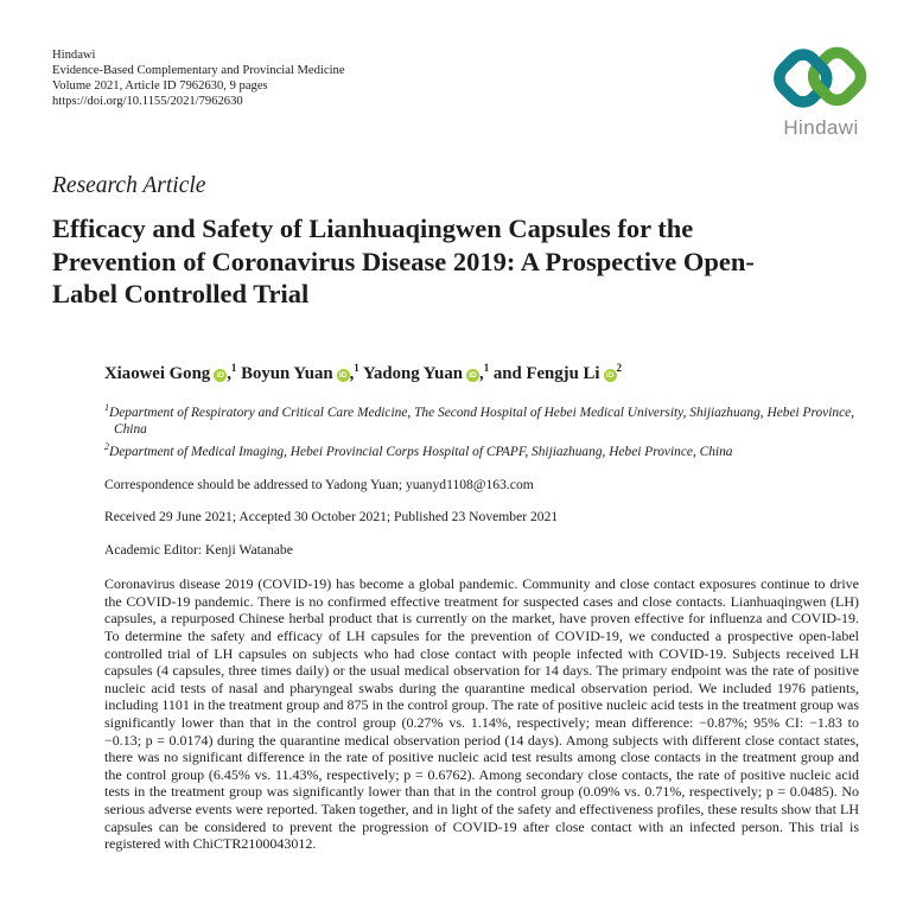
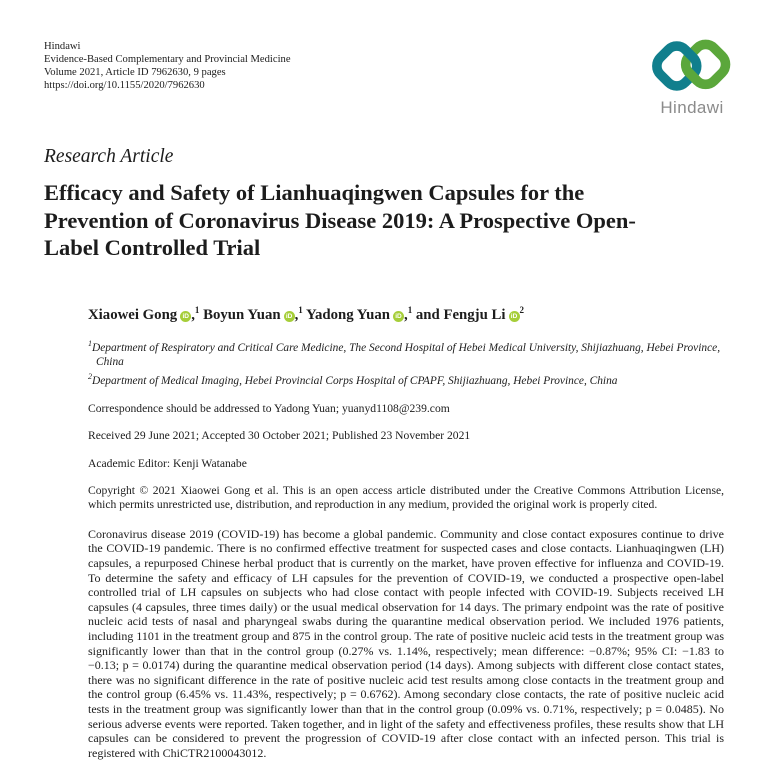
  Hindawi
  Evidence-Based Complementary and Provincial Medicine
  Volume 2021, Article ID 7962630, 9 pages
- https://doi.org/10.1155/2021/7962630
+ https://doi.org/10.1155/2020/7962630
  Hindawi
  Research Article
  Efficacy and Safety of Lianhuaqingwen Capsules for the Prevention of Coronavirus Disease 2019: A Prospective Open-Label Controlled Trial
  Xiaowei Gong ,1 Boyun Yuan ,1 Yadong Yuan ,1 and Fengju Li 2
  1Department of Respiratory and Critical Care Medicine, The Second Hospital of Hebei Medical University, Shijiazhuang, Hebei Province, China
  2Department of Medical Imaging, Hebei Provincial Corps Hospital of CPAPF, Shijiazhuang, Hebei Province, China
- Correspondence should be addressed to Yadong Yuan; yuanyd1108@163.com
+ Correspondence should be addressed to Yadong Yuan; yuanyd1108@239.com
  Received 29 June 2021; Accepted 30 October 2021; Published 23 November 2021
  Academic Editor: Kenji Watanabe
+ Copyright © 2021 Xiaowei Gong et al. This is an open access article distributed under the Creative Commons Attribution License, which permits unrestricted use, distribution, and reproduction in any medium, provided the original work is properly cited.
  Coronavirus disease 2019 (COVID-19) has become a global pandemic. Community and close contact exposures continue to drive the COVID-19 pandemic. There is no confirmed effective treatment for suspected cases and close contacts. Lianhuaqingwen (LH) capsules, a repurposed Chinese herbal product that is currently on the market, have proven effective for influenza and COVID-19. To determine the safety and efficacy of LH capsules for the prevention of COVID-19, we conducted a prospective open-label controlled trial of LH capsules on subjects who had close contact with people infected with COVID-19. Subjects received LH capsules (4 capsules, three times daily) or the usual medical observation for 14 days. The primary endpoint was the rate of positive nucleic acid tests of nasal and pharyngeal swabs during the quarantine medical observation period. We included 1976 patients, including 1101 in the treatment group and 875 in the control group. The rate of positive nucleic acid tests in the treatment group was significantly lower than that in the control group (0.27% vs. 1.14%, respectively; mean difference: −0.87%; 95% CI: −1.83 to −0.13; p = 0.0174) during the quarantine medical observation period (14 days). Among subjects with different close contact states, there was no significant difference in the rate of positive nucleic acid test results among close contacts in the treatment group and the control group (6.45% vs. 11.43%, respectively; p = 0.6762). Among secondary close contacts, the rate of positive nucleic acid tests in the treatment group was significantly lower than that in the control group (0.09% vs. 0.71%, respectively; p = 0.0485). No serious adverse events were reported. Taken together, and in light of the safety and effectiveness profiles, these results show that LH capsules can be considered to prevent the progression of COVID-19 after close contact with an infected person. This trial is registered with ChiCTR2100043012.
